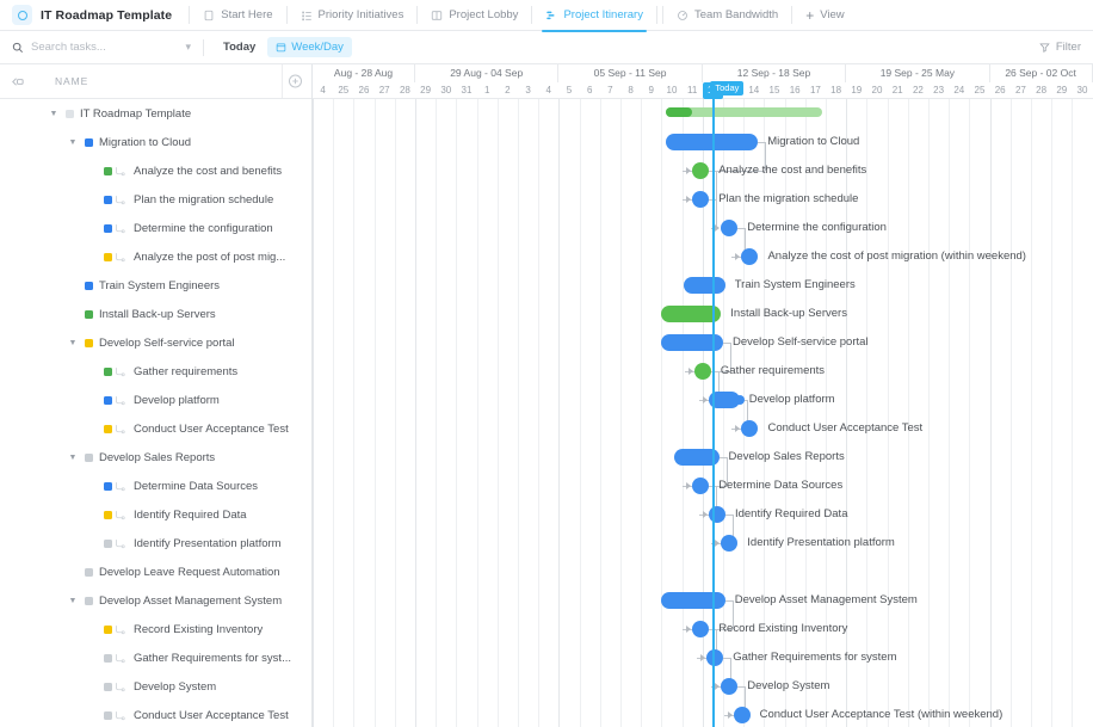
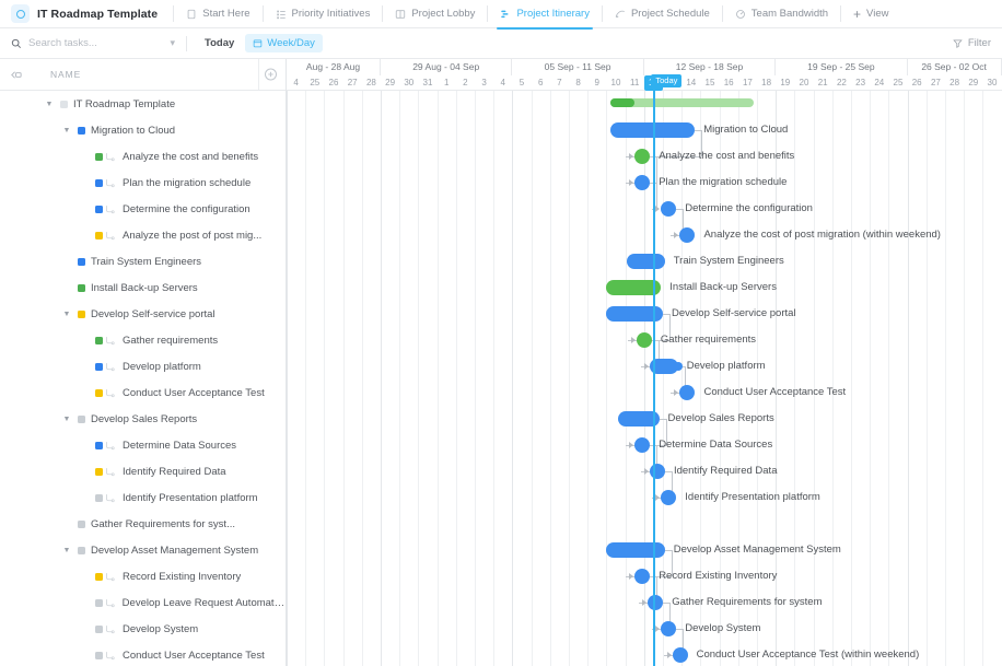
  IT Roadmap Template
  Start Here
  Priority Initiatives
  Project Lobby
  Project Itinerary
+ Project Schedule
  Team Bandwidth
  +
  View
  Search tasks...
  ▾
  Today
  Week/Day
  Filter
  NAME
  IT Roadmap Template
  Migration to Cloud
  Analyze the cost and benefits
  Plan the migration schedule
  Determine the configuration
  Analyze the post of post mig...
  Train System Engineers
  Install Back-up Servers
  Develop Self-service portal
  Gather requirements
  Develop platform
  Conduct User Acceptance Test
  Develop Sales Reports
  Determine Data Sources
  Identify Required Data
  Identify Presentation platform
- Develop Leave Request Automation
+ Gather Requirements for syst...
  Develop Asset Management System
  Record Existing Inventory
- Gather Requirements for syst...
+ Develop Leave Request Automation
  Develop System
  Conduct User Acceptance Test
  Aug - 28 Aug
  4
  25
  26
  27
  28
  29 Aug - 04 Sep
  29
  30
  31
  1
  2
  3
  4
  05 Sep - 11 Sep
  5
  6
  7
  8
  9
  10
  11
  12 Sep - 18 Sep
  14
  15
  16
  17
  18
- 19 Sep - 25 May
+ 19 Sep - 25 Sep
  19
  20
  21
  22
  23
  24
  25
  26 Sep - 02 Oct
  26
  27
  28
  29
  30
  Today
  Migration to Cloud
  Analyze the cost and benefits
  Plan the migration schedule
  Determine the configuration
  Analyze the cost of post migration (within weekend)
  Train System Engineers
  Install Back-up Servers
  Develop Self-service portal
  Gather requirements
  Develop platform
  Conduct User Acceptance Test
  Develop Sales Reports
  Determine Data Sources
  Identify Required Data
  Identify Presentation platform
  Develop Asset Management System
  Record Existing Inventory
  Gather Requirements for system
  Develop System
  Conduct User Acceptance Test (within weekend)
